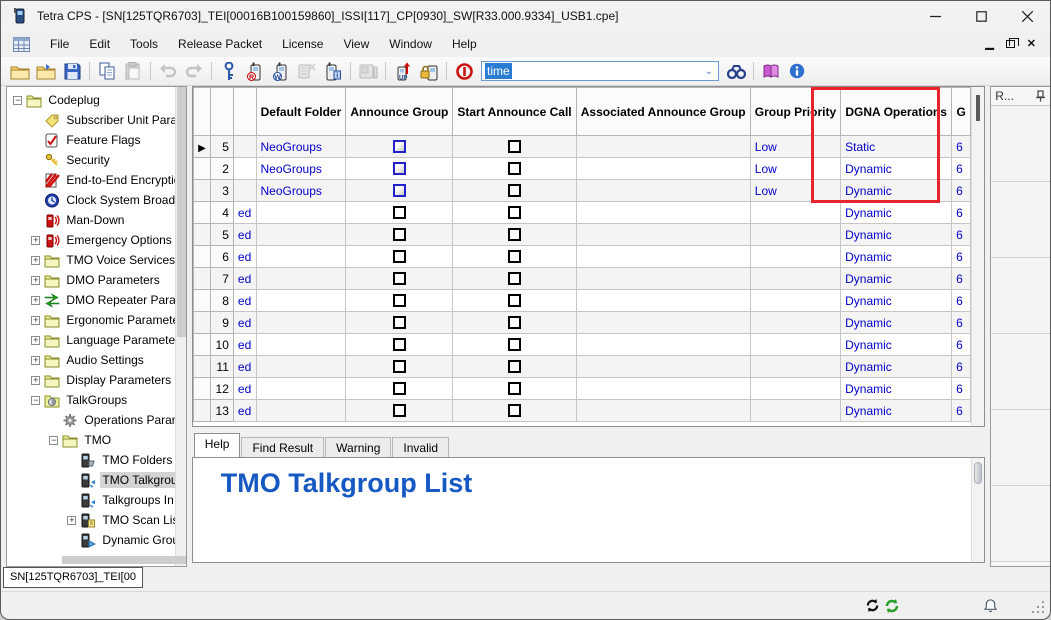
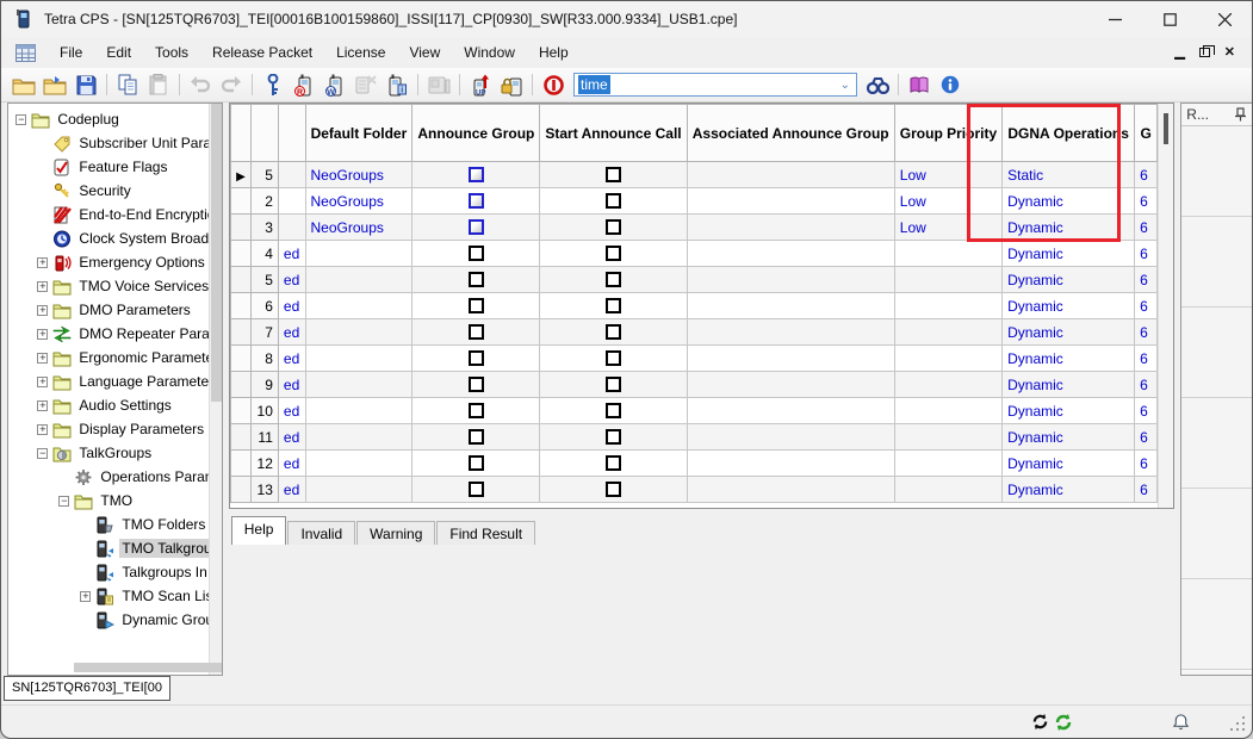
  Tetra CPS - [SN[125TQR6703]_TEI[00016B100159860]_ISSI[117]_CP[0930]_SW[R33.000.9334]_USB1.cpe]
  File
  Edit
  Tools
  Release Packet
  License
  View
  Window
  Help
  ▁
  ✕
  time
  ⌄
  −
  Codeplug
  Subscriber Unit Para
  Feature Flags
  Security
  End-to-End Encrypti
  Clock System Broad
- Man-Down
  +
  Emergency Options
  +
  TMO Voice Services
  +
  DMO Parameters
  +
  DMO Repeater Para
  +
  Ergonomic Paramet
  +
  Language Paramete
  +
  Audio Settings
  +
  Display Parameters
  −
  TalkGroups
  Operations Para
  −
  TMO
  TMO Folders
  TMO Talkgrou
  Talkgroups In
  +
  TMO Scan Li
  Dynamic Gro
  			Default Folder	Announce Group	Start Announce Call	Associated Announce Group	Group Priority	DGNA Operations	G
  ▶	5		NeoGroups				Low	Static	6
  	2		NeoGroups				Low	Dynamic	6
  	3		NeoGroups				Low	Dynamic	6
  	4	ed						Dynamic	6
  	5	ed						Dynamic	6
  	6	ed						Dynamic	6
  	7	ed						Dynamic	6
  	8	ed						Dynamic	6
  	9	ed						Dynamic	6
  	10	ed						Dynamic	6
  	11	ed						Dynamic	6
  	12	ed						Dynamic	6
  	13	ed						Dynamic	6
  Help
- Find Result
+ Invalid
  Warning
- Invalid
+ Find Result
- TMO Talkgroup List
  R...
  SN[125TQR6703]_TEI[00
